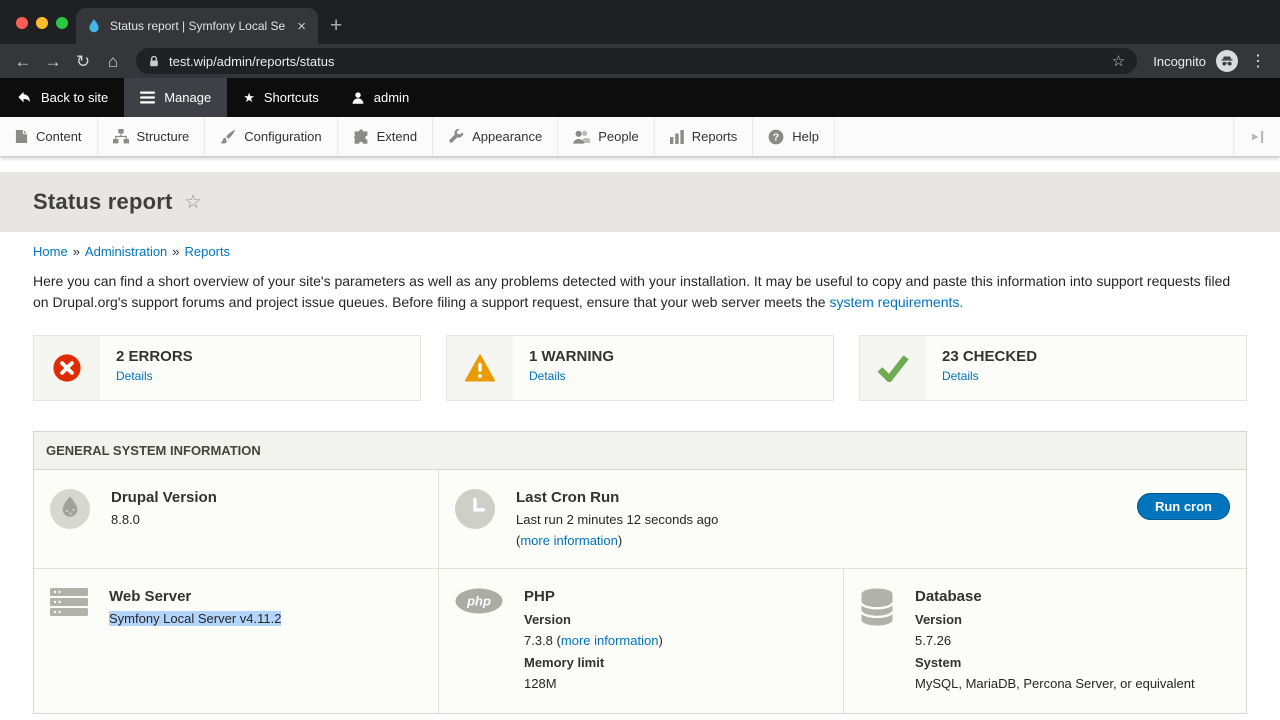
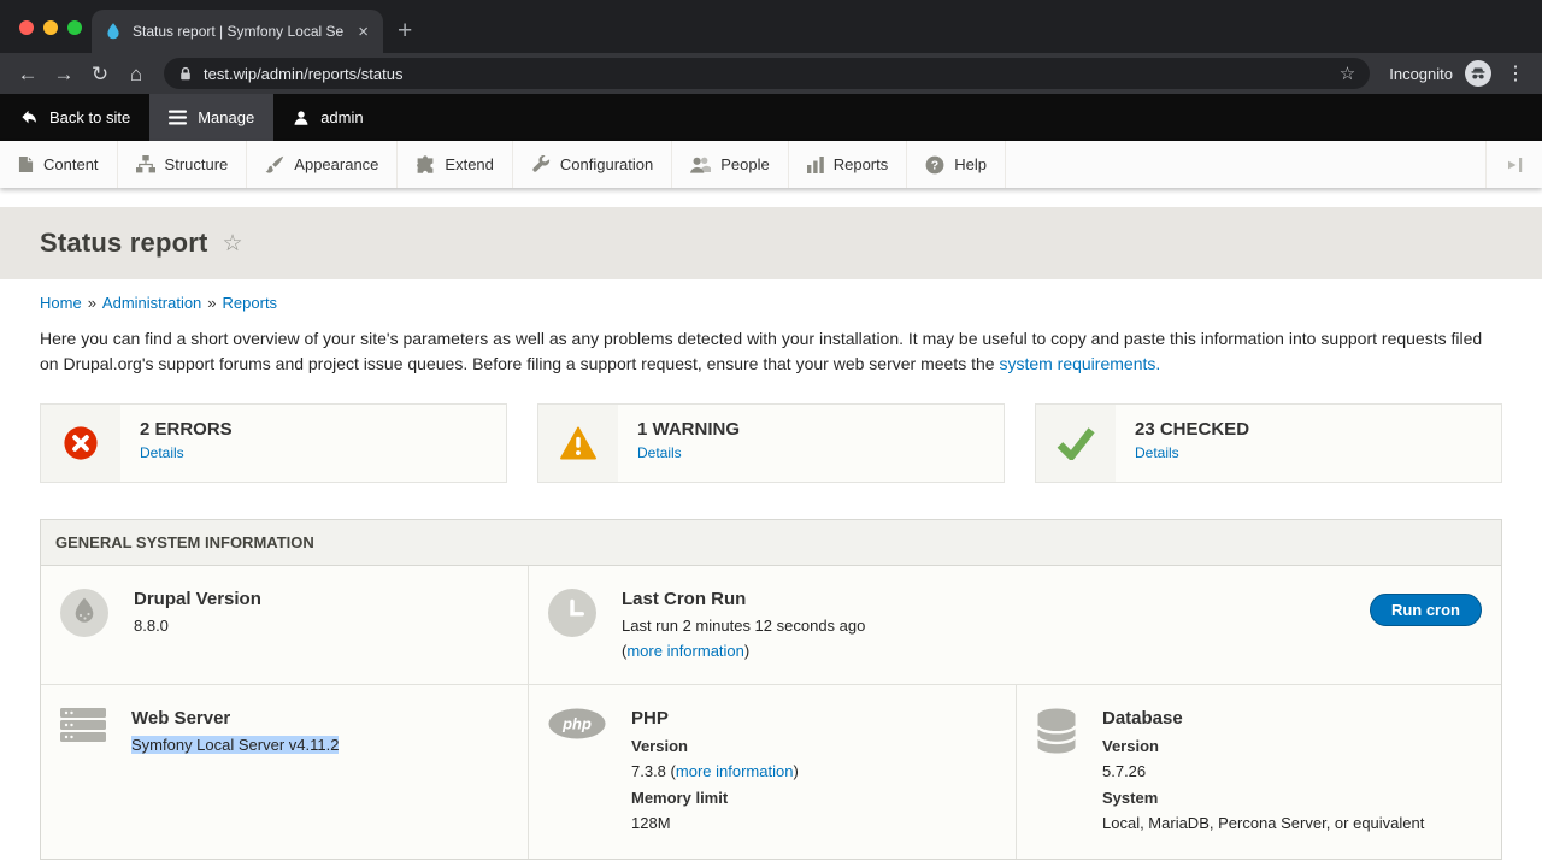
  Status report | Symfony Local Se
  ×
  +
  ←
  →
  ↻
  ⌂
  test.wip/admin/reports/status
  ☆
  Incognito
  ⋮
  Back to site
  Manage
- ★
- Shortcuts
  admin
  Content
  Structure
- Configuration
+ Appearance
  Extend
- Appearance
+ Configuration
  People
  Reports
  ?
  Help
  Status report
  ☆
  Home » Administration » Reports
  Here you can find a short overview of your site's parameters as well as any problems detected with your installation. It may be useful to copy and paste this information into support requests filed on Drupal.org's support forums and project issue queues. Before filing a support request, ensure that your web server meets the system requirements.
  2 ERRORS
  Details
  1 WARNING
  Details
  23 CHECKED
  Details
  GENERAL SYSTEM INFORMATION
  Drupal Version
  8.8.0
  Last Cron Run
  Last run 2 minutes 12 seconds ago
  (more information)
  Run cron
  Web Server
  Symfony Local Server v4.11.2
  php
  PHP
  Version
  7.3.8 (more information)
  Memory limit
  128M
  Database
  Version
  5.7.26
  System
- MySQL, MariaDB, Percona Server, or equivalent
+ Local, MariaDB, Percona Server, or equivalent
